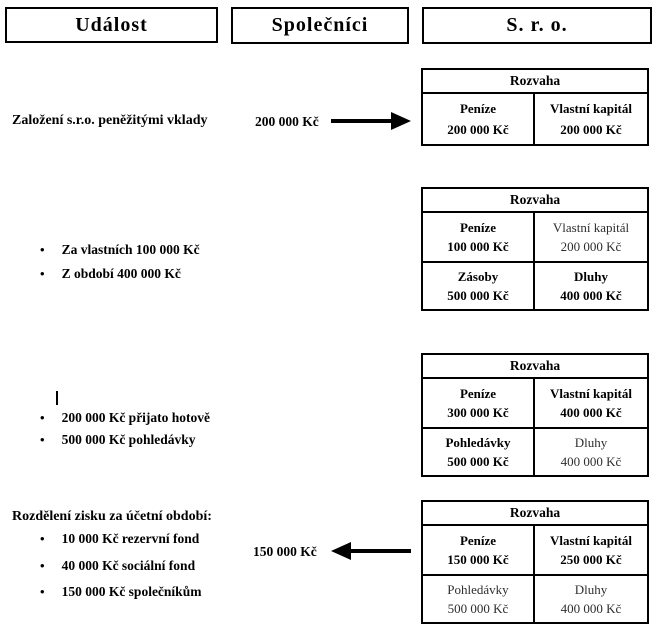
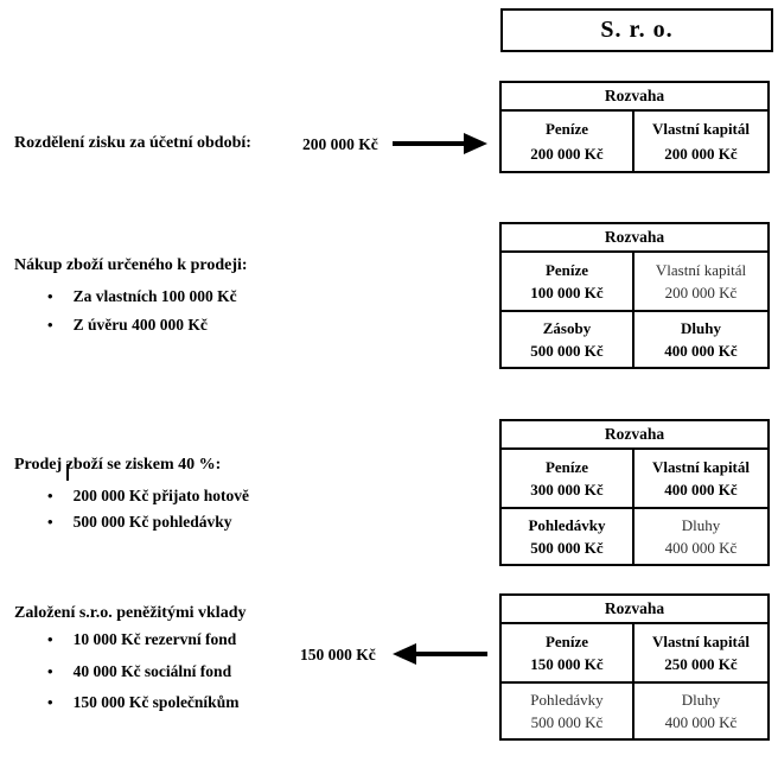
- Událost
- Společníci
  S. r. o.
- Založení s.r.o. peněžitými vklady
+ Rozdělení zisku za účetní období:
  200 000 Kč
  Rozvaha
  Peníze
  200 000 Kč
  Vlastní kapitál
  200 000 Kč
+ Nákup zboží určeného k prodeji:
  •
  Za vlastních 100 000 Kč
  •
- Z období 400 000 Kč
+ Z úvěru 400 000 Kč
  Rozvaha
  Peníze
  100 000 Kč
  Vlastní kapitál
  200 000 Kč
  Zásoby
  500 000 Kč
  Dluhy
  400 000 Kč
+ Prodej zboží se ziskem 40 %:
  •
  200 000 Kč přijato hotově
  •
  500 000 Kč pohledávky
  Rozvaha
  Peníze
  300 000 Kč
  Vlastní kapitál
  400 000 Kč
  Pohledávky
  500 000 Kč
  Dluhy
  400 000 Kč
- Rozdělení zisku za účetní období:
+ Založení s.r.o. peněžitými vklady
  •
  10 000 Kč rezervní fond
  •
  40 000 Kč sociální fond
  •
  150 000 Kč společníkům
  150 000 Kč
  Rozvaha
  Peníze
  150 000 Kč
  Vlastní kapitál
  250 000 Kč
  Pohledávky
  500 000 Kč
  Dluhy
  400 000 Kč
